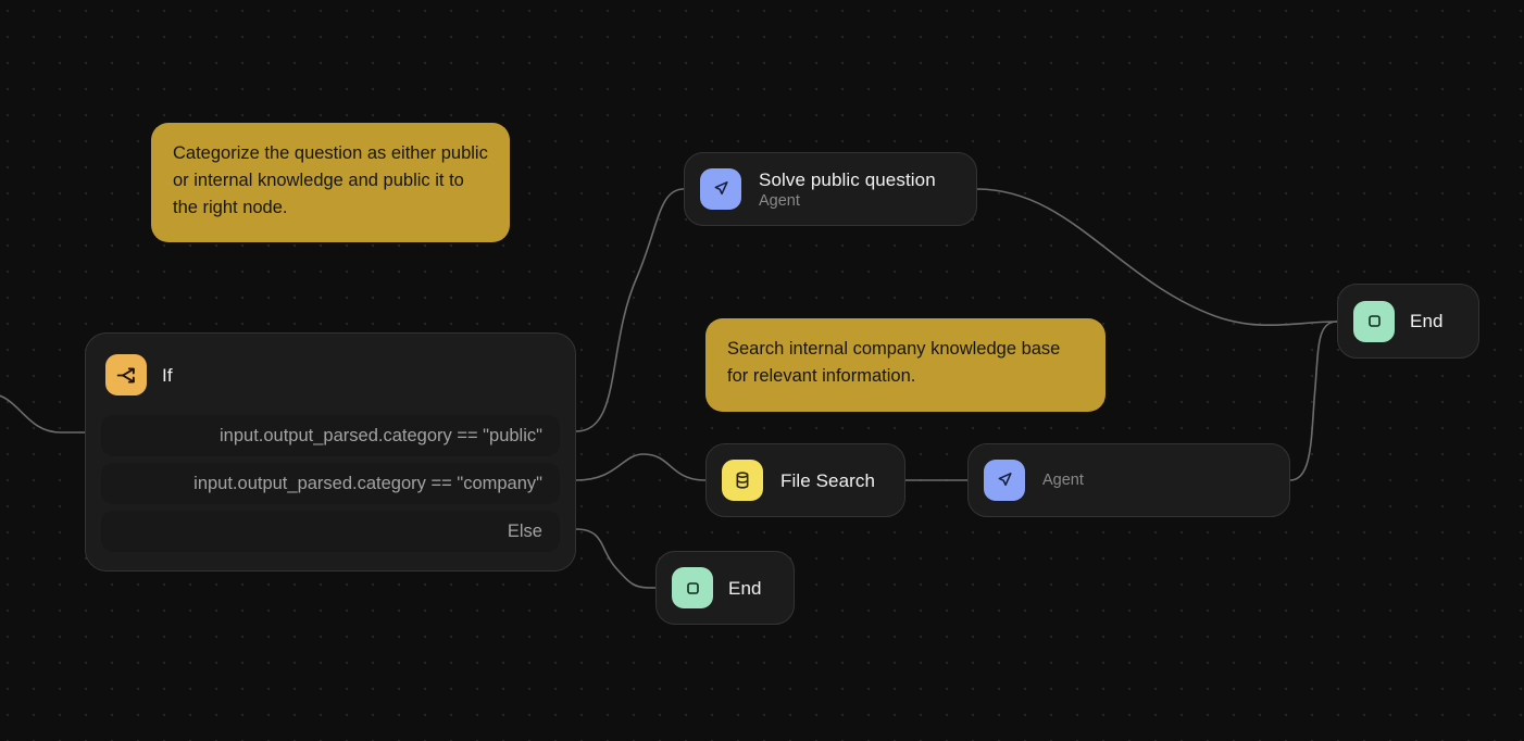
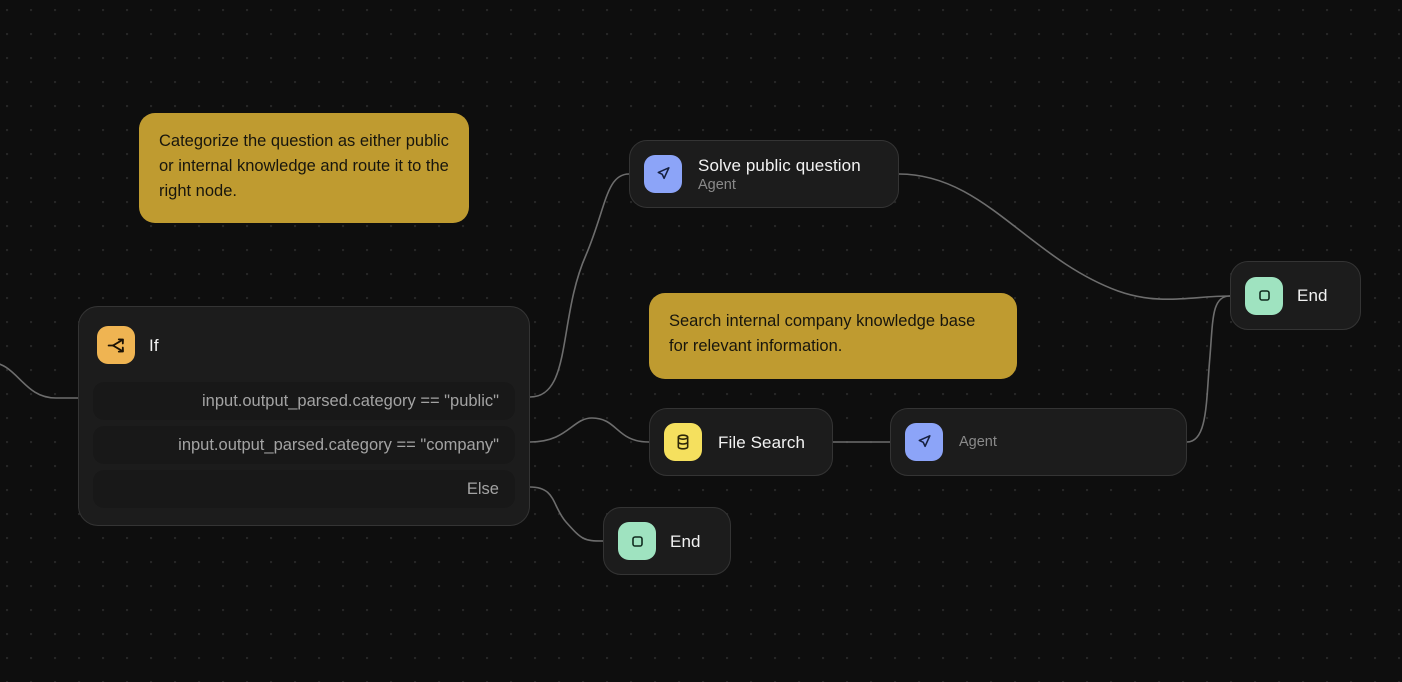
- Categorize the question as either public or internal knowledge and public it to the right node.
+ Categorize the question as either public or internal knowledge and route it to the right node.
  Search internal company knowledge base for relevant information.
  If
  input.output_parsed.category == "public"
  input.output_parsed.category == "company"
  Else
  Solve public question
  Agent
  File Search
  Agent
  End
  End
